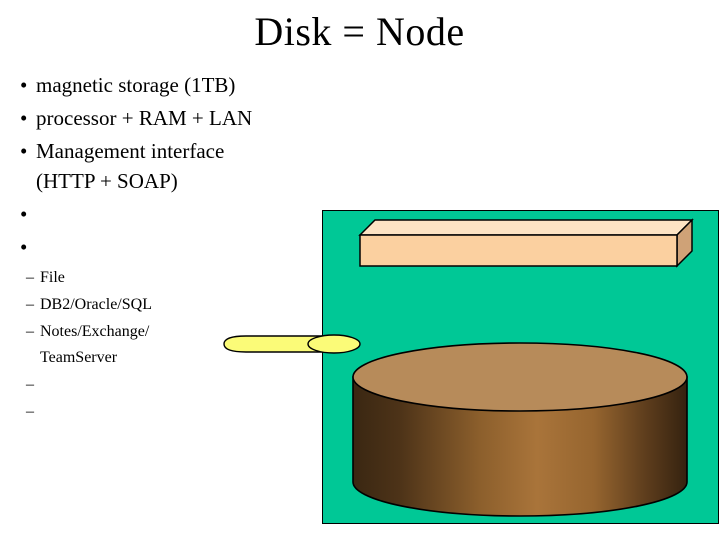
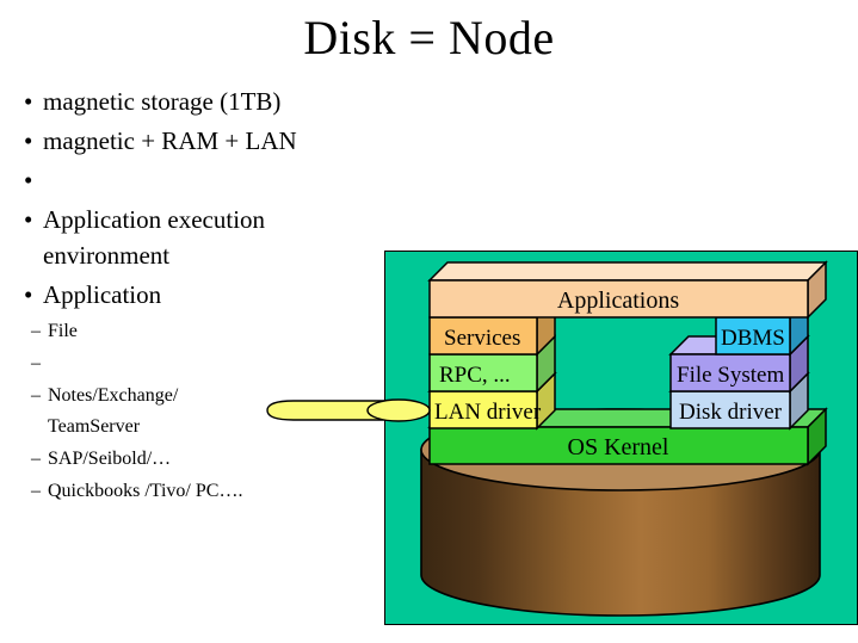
  Disk = Node
  •
  magnetic storage (1TB)
  •
- processor + RAM + LAN
+ magnetic + RAM + LAN
  •
- Management interface
- (HTTP + SOAP)
  •
+ Application execution
+ environment
  •
+ Application
  –
  File
  –
- DB2/Oracle/SQL
  –
  Notes/Exchange/
  TeamServer
  –
+ SAP/Seibold/…
  –
+ Quickbooks /Tivo/ PC….
+ OS Kernel
+ LAN driver
+ RPC, ...
+ Services
+ Disk driver
+ File System
+ DBMS
+ Applications
